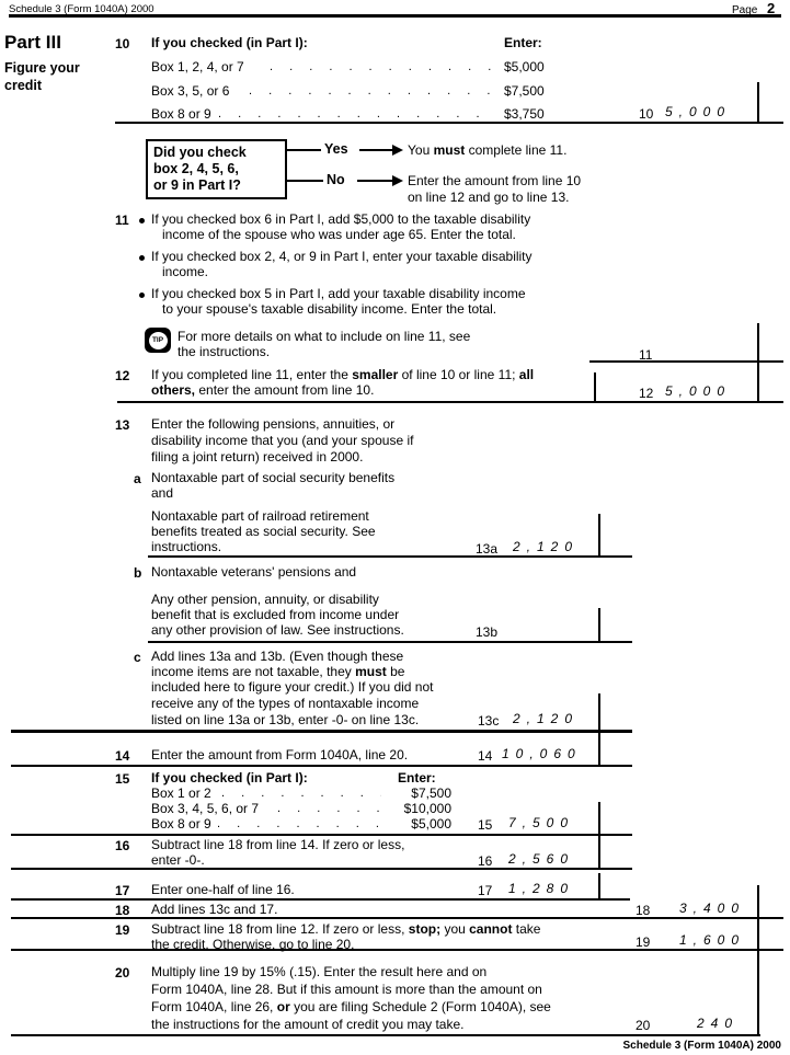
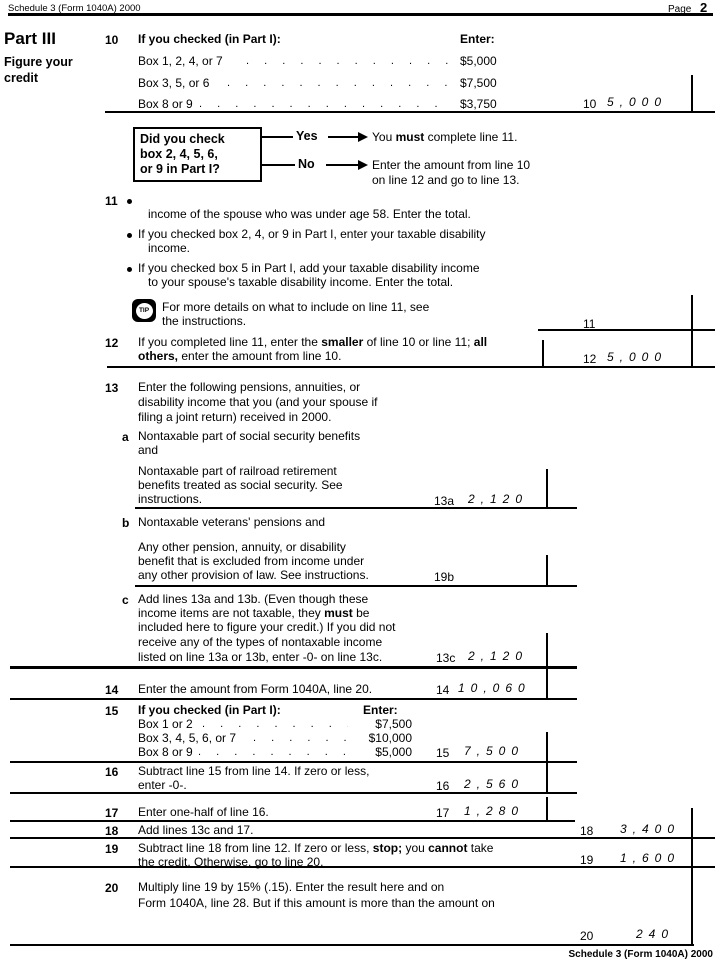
  Schedule 3 (Form 1040A) 2000
  Page
  2
  Part III
  Figure your credit
  10
  If you checked (in Part I):
  Enter:
  Box 1, 2, 4, or 7
  $5,000
  Box 3, 5, or 6
  $7,500
  Box 8 or 9
  $3,750
  10
  5,000
  Did you check
  box 2, 4, 5, 6,
  or 9 in Part I?
  Yes
  You must complete line 11.
  No
  Enter the amount from line 10
  on line 12 and go to line 13.
  11
- If you checked box 6 in Part I, add $5,000 to the taxable disability
- income of the spouse who was under age 65. Enter the total.
+ income of the spouse who was under age 58. Enter the total.
  If you checked box 2, 4, or 9 in Part I, enter your taxable disability
  income.
  If you checked box 5 in Part I, add your taxable disability income
  to your spouse's taxable disability income. Enter the total.
  For more details on what to include on line 11, see
  the instructions.
  11
  12
  If you completed line 11, enter the smaller of line 10 or line 11; all
  others, enter the amount from line 10.
  12
  5,000
  13
  Enter the following pensions, annuities, or
  disability income that you (and your spouse if
  filing a joint return) received in 2000.
  a
  Nontaxable part of social security benefits
  and
  Nontaxable part of railroad retirement
  benefits treated as social security. See
  instructions.
  13a
  2,120
  b
  Nontaxable veterans' pensions and
  Any other pension, annuity, or disability
  benefit that is excluded from income under
  any other provision of law. See instructions.
- 13b
+ 19b
  c
  Add lines 13a and 13b. (Even though these
  income items are not taxable, they must be
  included here to figure your credit.) If you did not
  receive any of the types of nontaxable income
  listed on line 13a or 13b, enter -0- on line 13c.
  13c
  2,120
  14
  Enter the amount from Form 1040A, line 20.
  14
  10,060
  15
  If you checked (in Part I):
  Enter:
  Box 1 or 2
  $7,500
  Box 3, 4, 5, 6, or 7
  $10,000
  Box 8 or 9
  $5,000
  15
  7,500
  16
- Subtract line 18 from line 14. If zero or less,
+ Subtract line 15 from line 14. If zero or less,
  enter -0-.
  16
  2,560
  17
  Enter one-half of line 16.
  17
  1,280
  18
  Add lines 13c and 17.
  18
  3,400
  19
  Subtract line 18 from line 12. If zero or less, stop; you cannot take
  the credit. Otherwise, go to line 20.
  19
  1,600
  20
  Multiply line 19 by 15% (.15). Enter the result here and on
  Form 1040A, line 28. But if this amount is more than the amount on
- Form 1040A, line 26, or you are filing Schedule 2 (Form 1040A), see
- the instructions for the amount of credit you may take.
  20
  240
  Schedule 3 (Form 1040A) 2000
